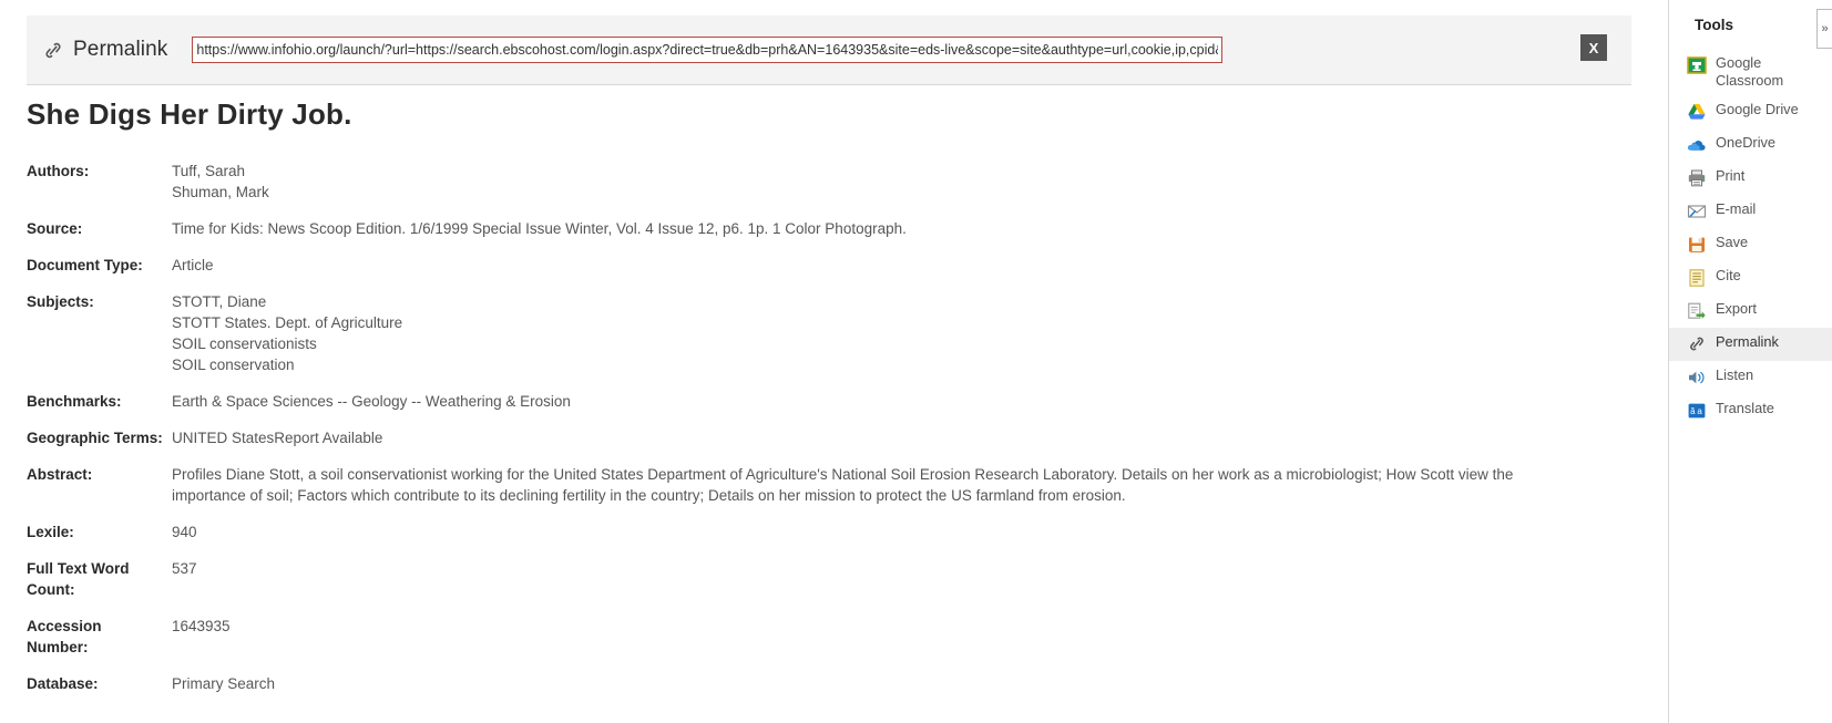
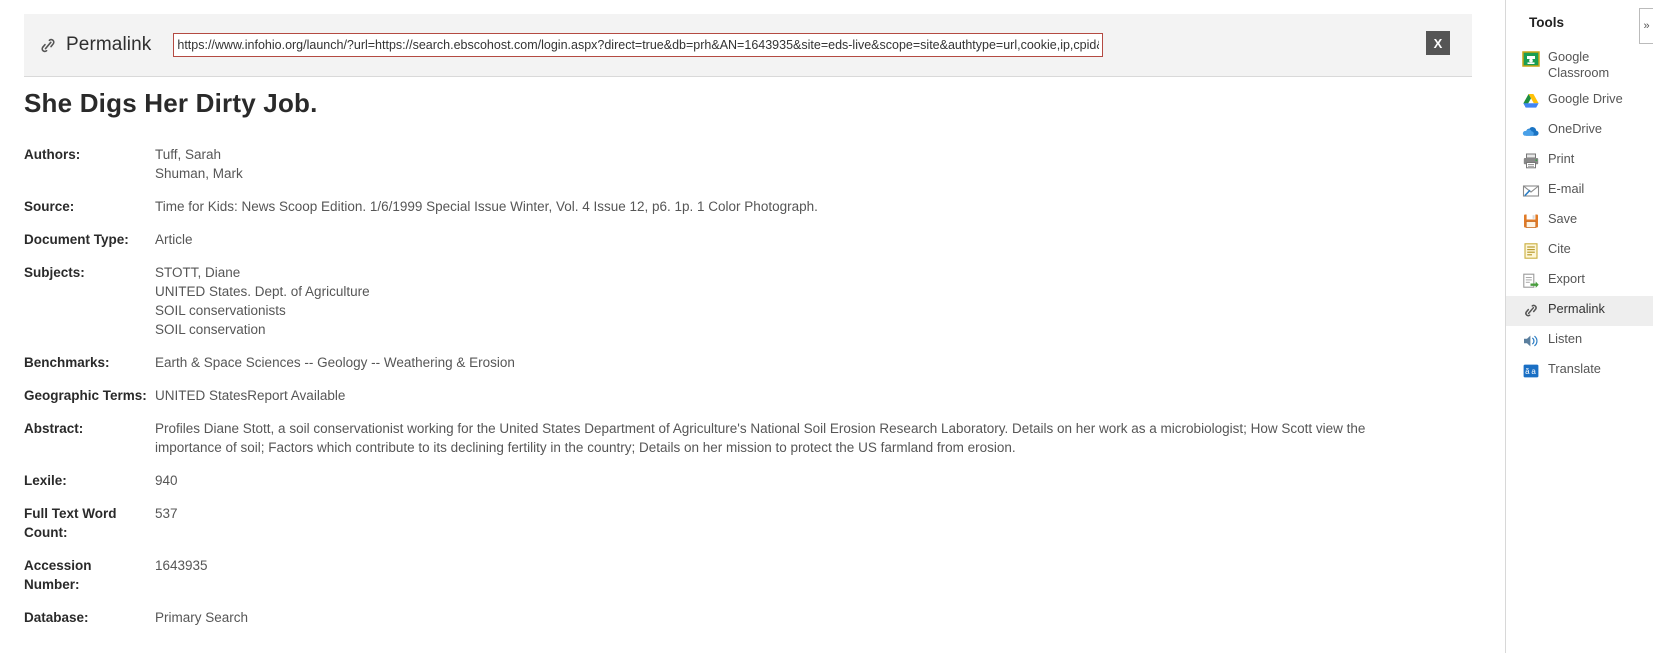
  Permalink
  https://www.infohio.org/launch/?url=https://search.ebscohost.com/login.aspx?direct=true&db=prh&AN=1643935&site=eds-live&scope=site&authtype=url,cookie,ip,cpid
  X
  She Digs Her Dirty Job.
  Authors:
  Tuff, Sarah
  Shuman, Mark
  Source:
  Time for Kids: News Scoop Edition. 1/6/1999 Special Issue Winter, Vol. 4 Issue 12, p6. 1p. 1 Color Photograph.
  Document Type:
  Article
  Subjects:
  STOTT, Diane
- STOTT States. Dept. of Agriculture
+ UNITED States. Dept. of Agriculture
  SOIL conservationists
  SOIL conservation
  Benchmarks:
  Earth & Space Sciences -- Geology -- Weathering & Erosion
  Geographic Terms:
  UNITED StatesReport Available
  Abstract:
  Profiles Diane Stott, a soil conservationist working for the United States Department of Agriculture's National Soil Erosion Research Laboratory. Details on her work as a microbiologist; How Scott view the importance of soil; Factors which contribute to its declining fertility in the country; Details on her mission to protect the US farmland from erosion.
  Lexile:
  940
  Full Text Word Count:
  537
  Accession Number:
  1643935
  Database:
  Primary Search
  Tools
  »
  Google Classroom
  Google Drive
  OneDrive
  Print
  E-mail
  Save
  Cite
  Export
  Permalink
  Listen
  ă
  a
  Translate
